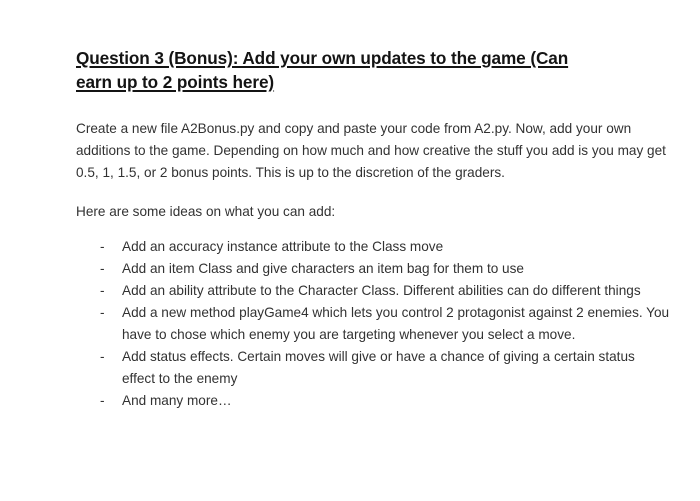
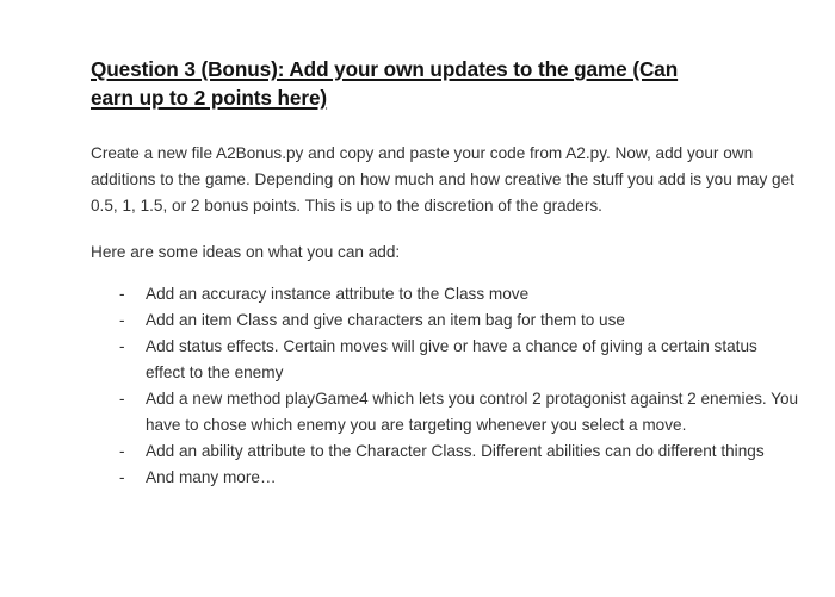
  Question 3 (Bonus): Add your own updates to the game (Can
  earn up to 2 points here)
  Create a new file A2Bonus.py and copy and paste your code from A2.py. Now, add your own additions to the game. Depending on how much and how creative the stuff you add is you may get 0.5, 1, 1.5, or 2 bonus points. This is up to the discretion of the graders.
  Here are some ideas on what you can add:
  -
  Add an accuracy instance attribute to the Class move
  -
  Add an item Class and give characters an item bag for them to use
  -
- Add an ability attribute to the Character Class. Different abilities can do different things
+ Add status effects. Certain moves will give or have a chance of giving a certain status effect to the enemy
  -
  Add a new method playGame4 which lets you control 2 protagonist against 2 enemies. You have to chose which enemy you are targeting whenever you select a move.
  -
- Add status effects. Certain moves will give or have a chance of giving a certain status effect to the enemy
+ Add an ability attribute to the Character Class. Different abilities can do different things
  -
  And many more…
